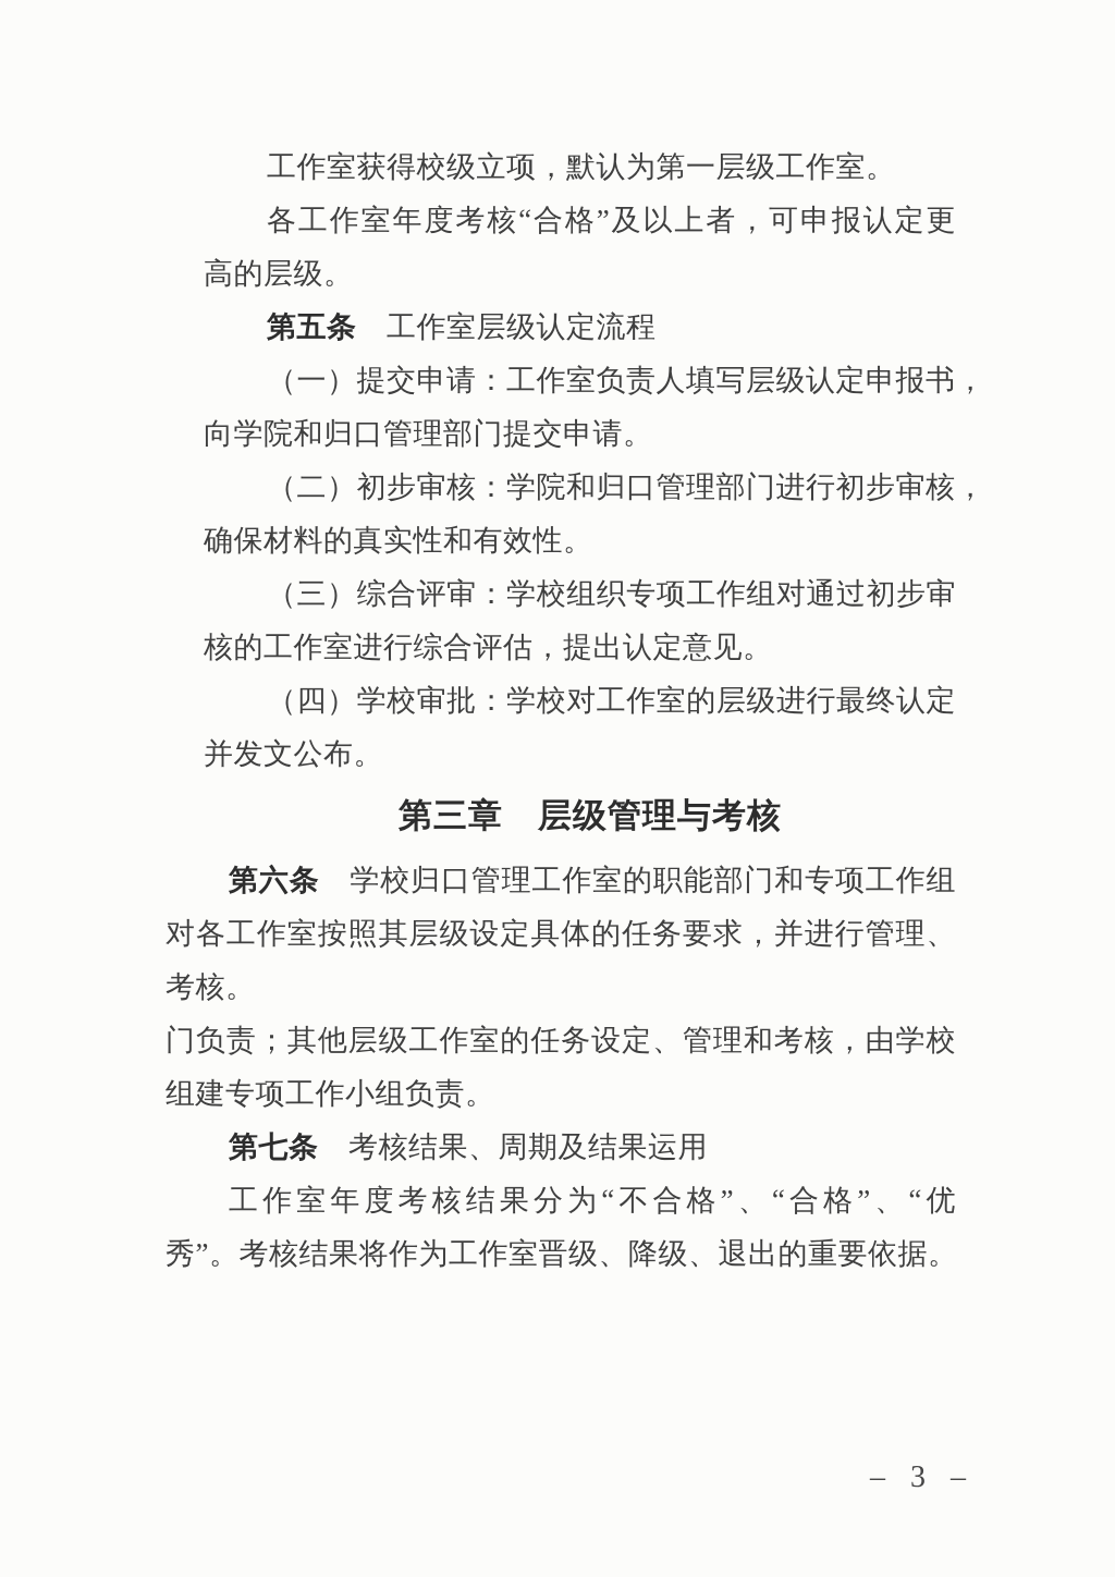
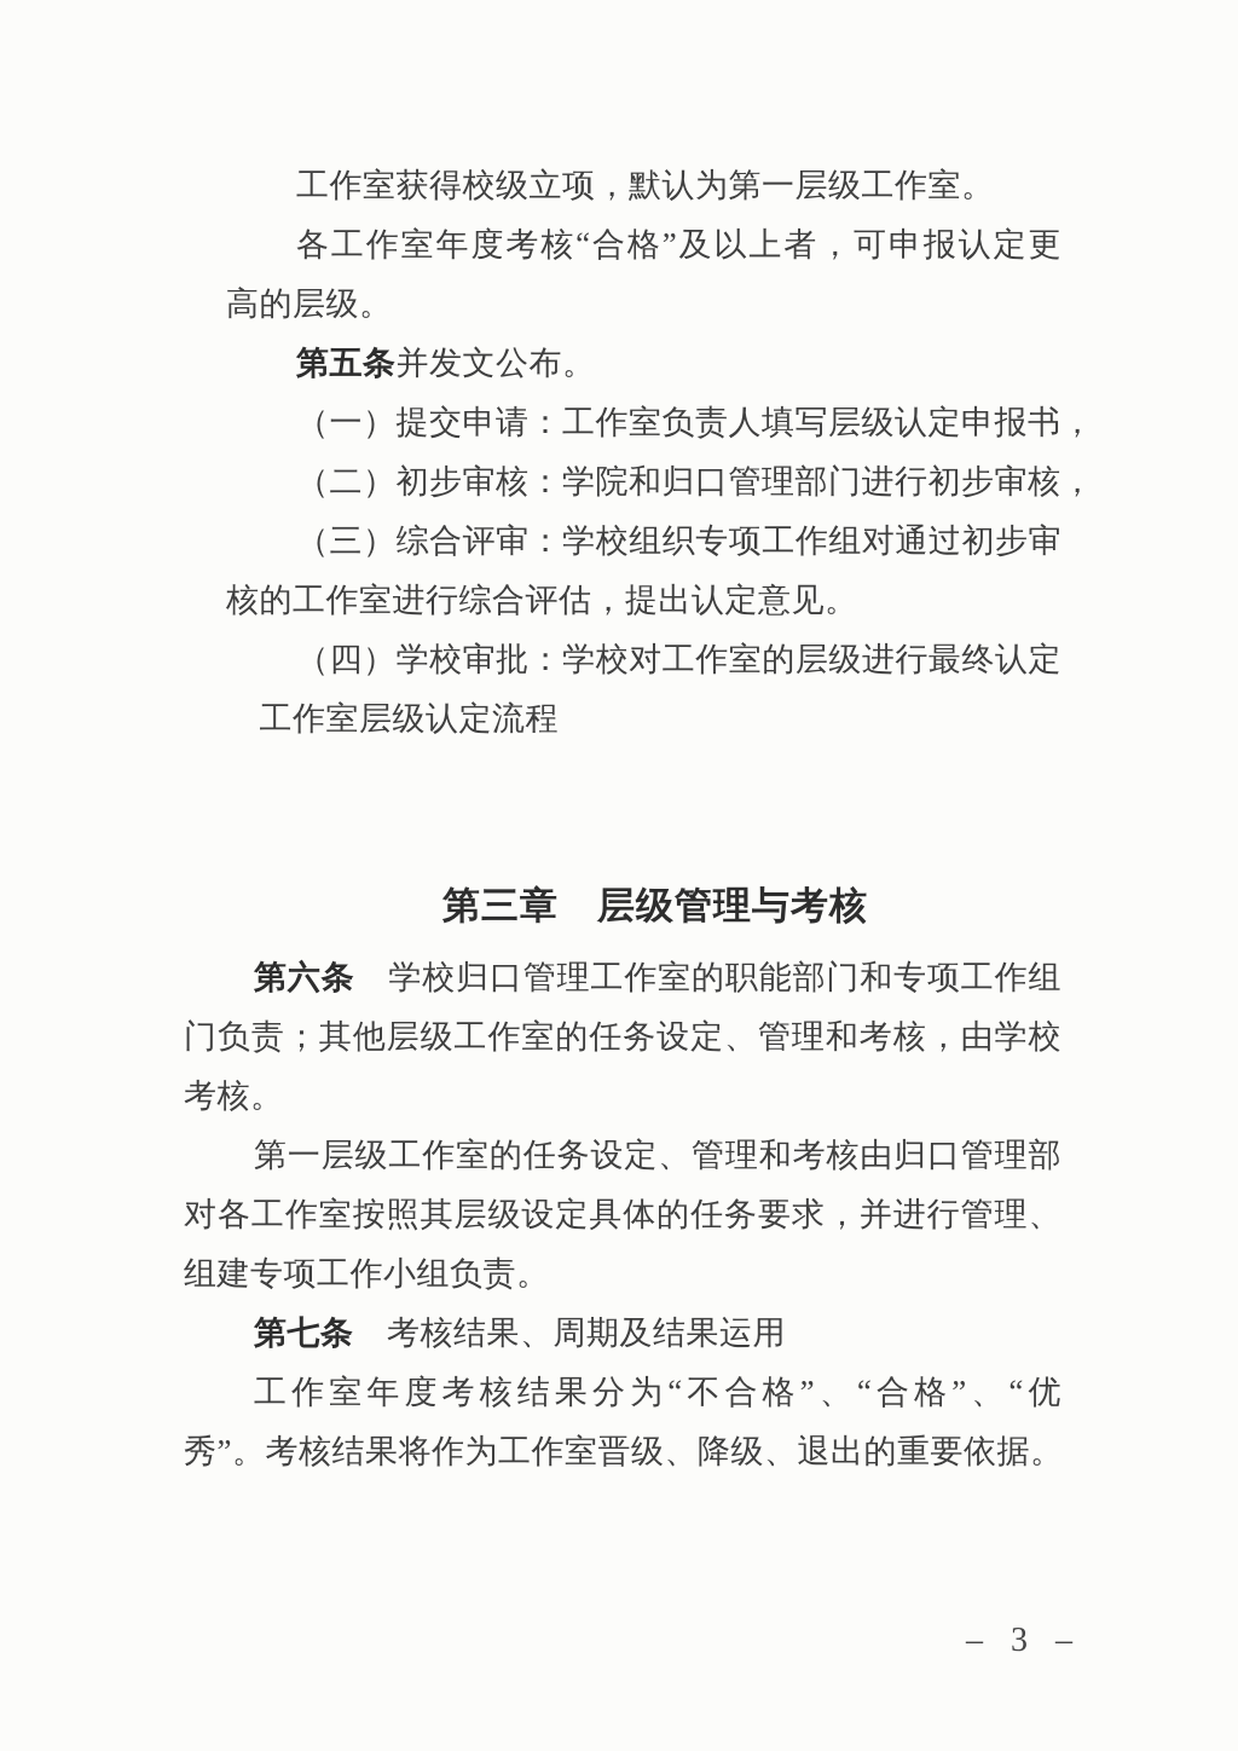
  工作室获得校级立项，默认为第一层级工作室。
  各工作室年度考核“合格”及以上者，可申报认定更
  高的层级。
- 第五条 工作室层级认定流程
+ 第五条并发文公布。
  （一）提交申请：工作室负责人填写层级认定申报书，
- 向学院和归口管理部门提交申请。
  （二）初步审核：学院和归口管理部门进行初步审核，
- 确保材料的真实性和有效性。
  （三）综合评审：学校组织专项工作组对通过初步审
  核的工作室进行综合评估，提出认定意见。
  （四）学校审批：学校对工作室的层级进行最终认定
- 并发文公布。
+ 工作室层级认定流程
  第三章 层级管理与考核
  第六条 学校归口管理工作室的职能部门和专项工作组
- 对各工作室按照其层级设定具体的任务要求，并进行管理、
+ 门负责；其他层级工作室的任务设定、管理和考核，由学校
  考核。
+ 第一层级工作室的任务设定、管理和考核由归口管理部
- 门负责；其他层级工作室的任务设定、管理和考核，由学校
+ 对各工作室按照其层级设定具体的任务要求，并进行管理、
  组建专项工作小组负责。
  第七条 考核结果、周期及结果运用
  工作室年度考核结果分为“不合格”、“合格”、“优
  秀”。考核结果将作为工作室晋级、降级、退出的重要依据。
  – 3 –
